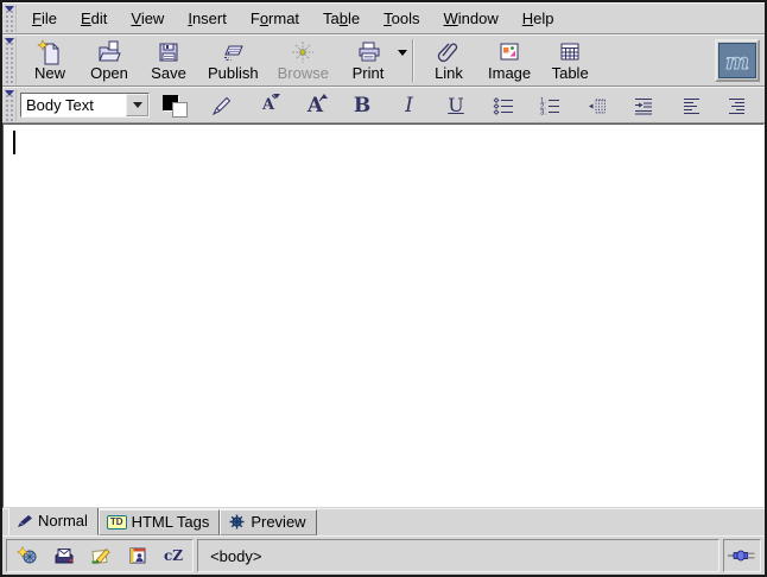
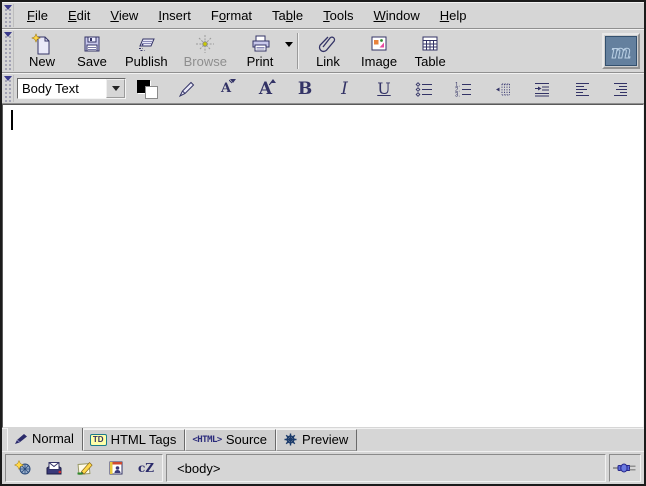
  File
  Edit
  View
  Insert
  Format
  Table
  Tools
  Window
  Help
  New
- Open
  Save
  Publish
  Browse
  Print
  Link
  Image
  Table
  m
  Body Text
  A
  A
  B
  I
  U
  Normal
  TD
  HTML Tags
+ <HTML>
+ Source
  Preview
  cZ
  <body>
